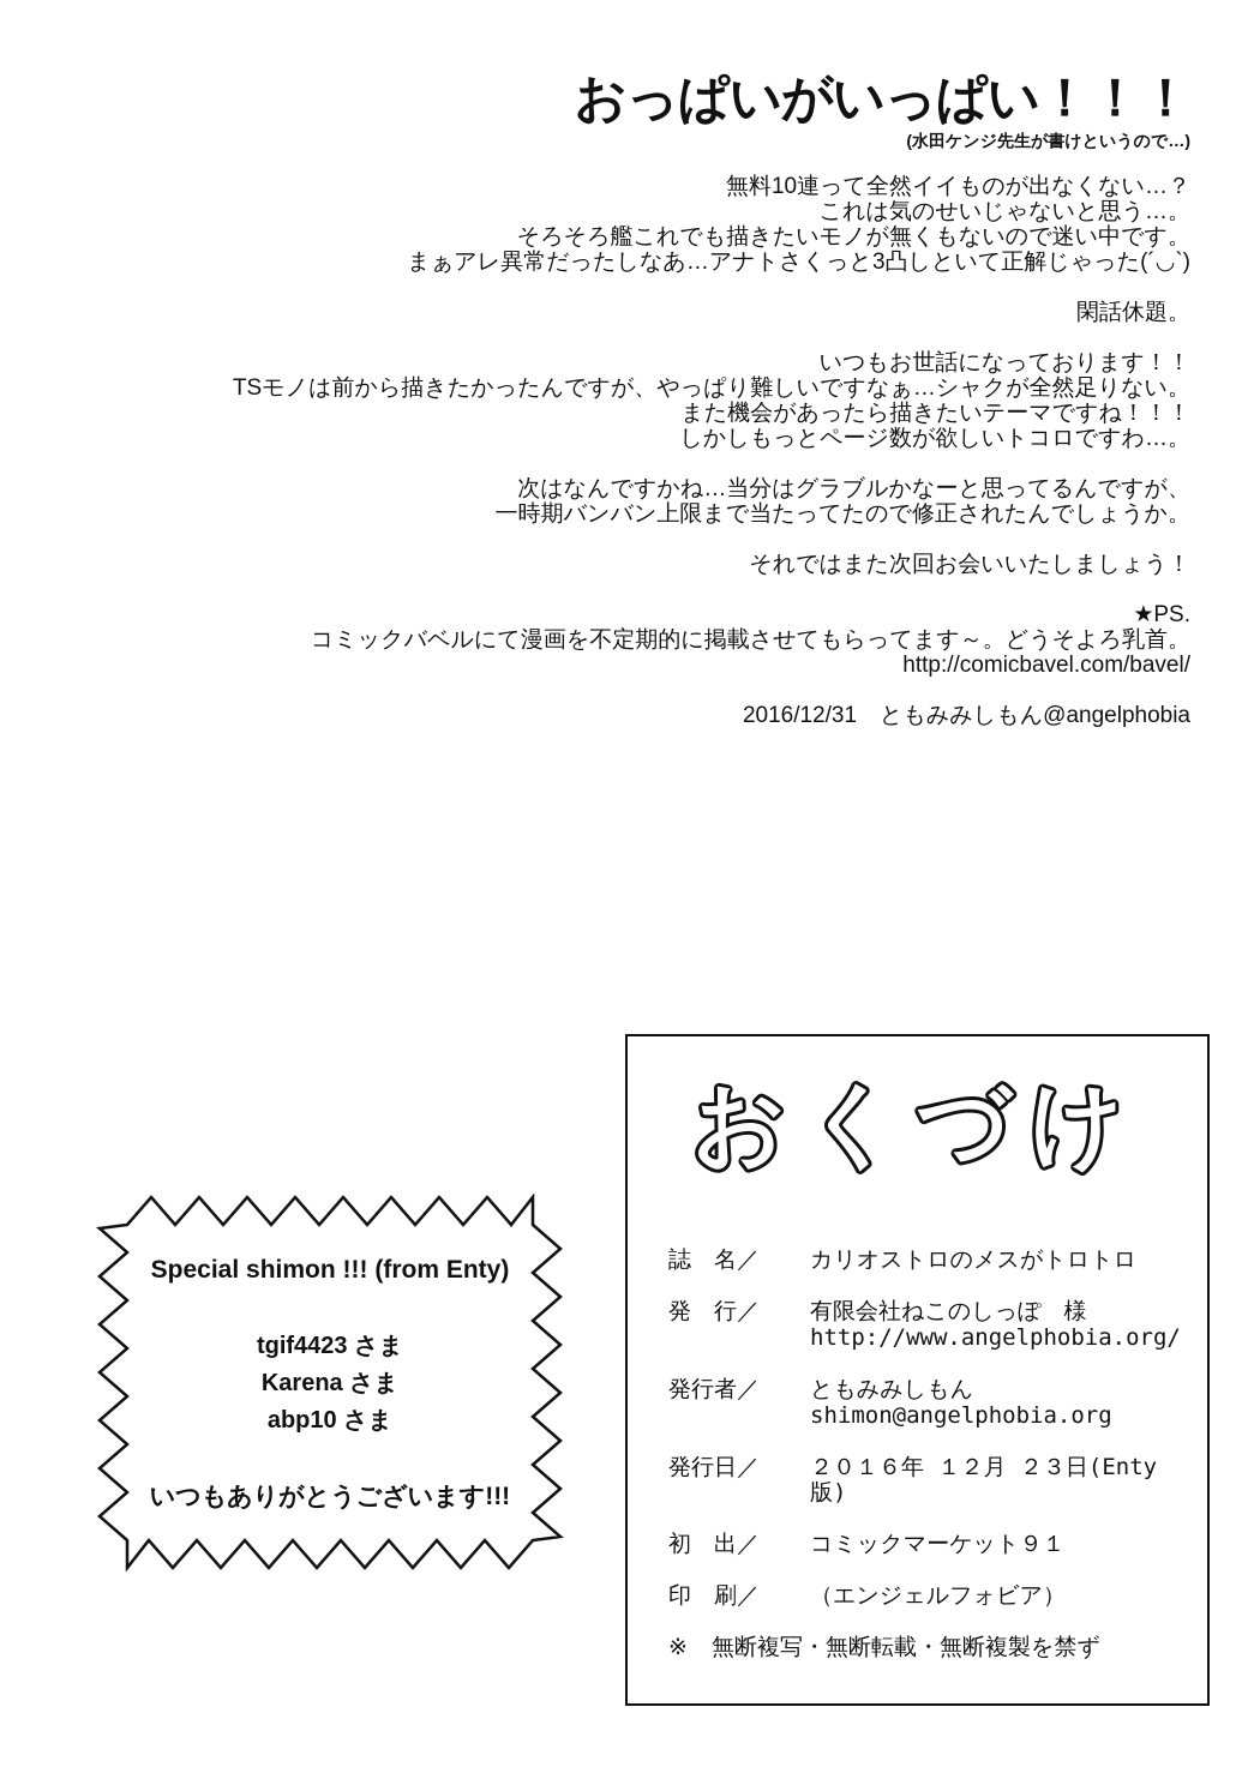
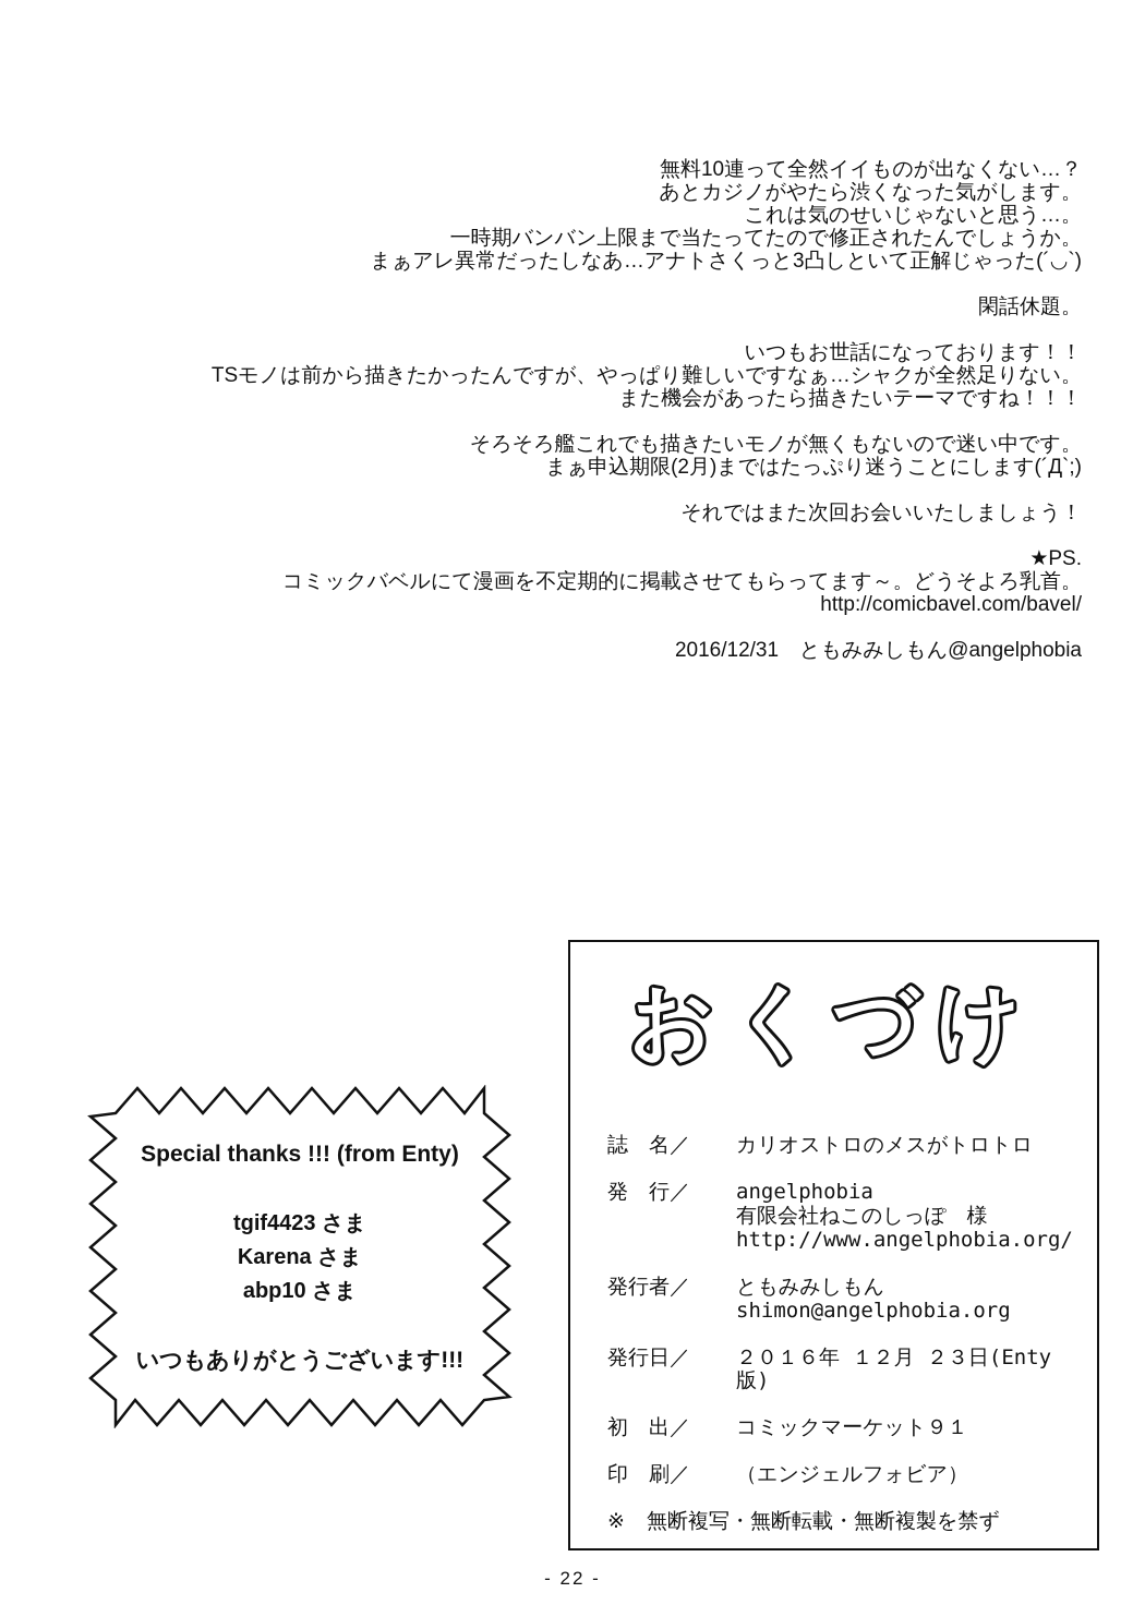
- おっぱいがいっぱい！！！
- (水田ケンジ先生が書けというので…)
  無料10連って全然イイものが出なくない…？
+ あとカジノがやたら渋くなった気がします。
  これは気のせいじゃないと思う…。
- そろそろ艦これでも描きたいモノが無くもないので迷い中です。
+ 一時期バンバン上限まで当たってたので修正されたんでしょうか。
  まぁアレ異常だったしなあ…アナトさくっと3凸しといて正解じゃった(´◡`)
  閑話休題。
  いつもお世話になっております！！
  TSモノは前から描きたかったんですが、やっぱり難しいですなぁ…シャクが全然足りない。
  また機会があったら描きたいテーマですね！！！
- しかしもっとページ数が欲しいトコロですわ…。
- 次はなんですかね…当分はグラブルかなーと思ってるんですが、
- 一時期バンバン上限まで当たってたので修正されたんでしょうか。
+ そろそろ艦これでも描きたいモノが無くもないので迷い中です。
+ まぁ申込期限(2月)まではたっぷり迷うことにします(´Д`;)
  それではまた次回お会いいたしましょう！
  ★PS.
  コミックバベルにて漫画を不定期的に掲載させてもらってます～。どうそよろ乳首。
  http://comicbavel.com/bavel/
  2016/12/31 ともみみしもん@angelphobia
- Special shimon !!! (from Enty)
+ Special thanks !!! (from Enty)
  tgif4423 さま
  Karena さま
  abp10 さま
  いつもありがとうございます!!!
  おくづけ
  誌 名／
  カリオストロのメスがトロトロ
  発 行／
+ angelphobia
  有限会社ねこのしっぽ 様
  http://www.angelphobia.org/
  発行者／
  ともみみしもん
  shimon@angelphobia.org
  発行日／
  ２０１６年 １２月 ２３日(Enty版)
  初 出／
  コミックマーケット９１
  印 刷／
  （エンジェルフォビア）
  ※
  無断複写・無断転載・無断複製を禁ず
+ - 22 -
